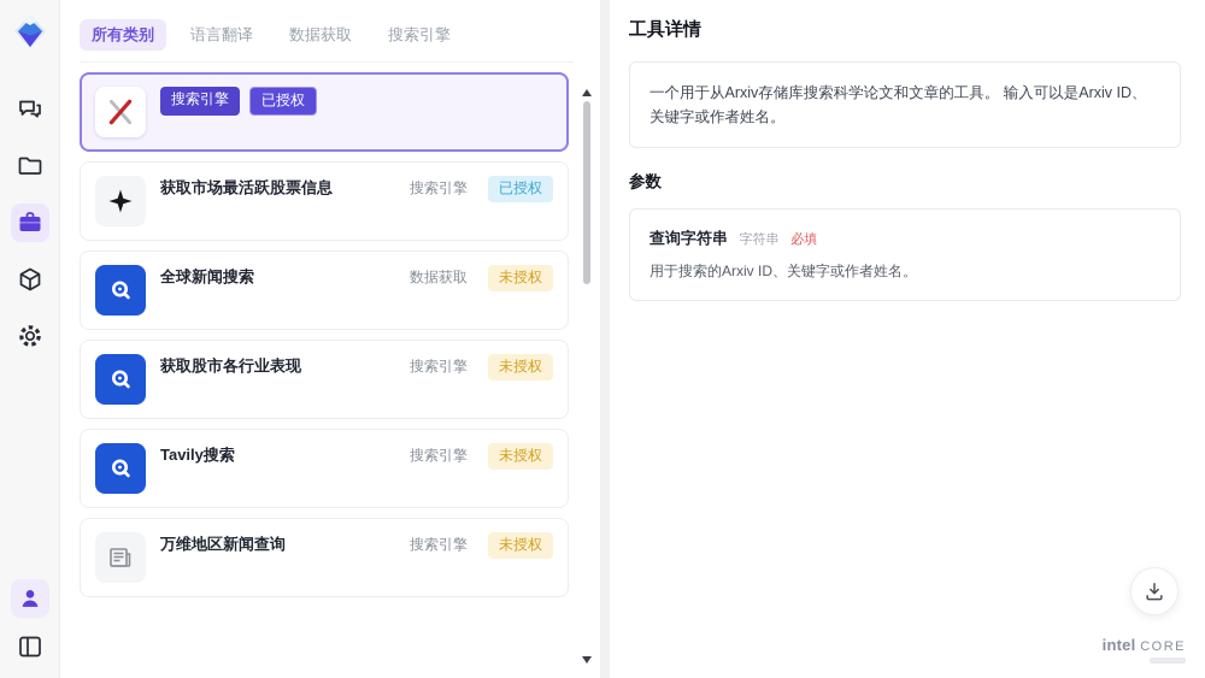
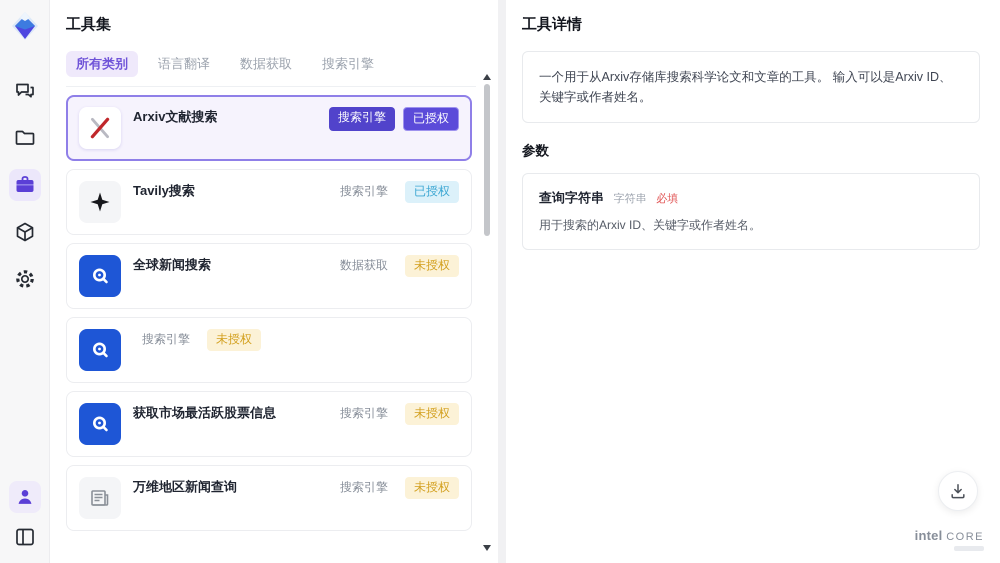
+ 工具集
  所有类别
  语言翻译
  数据获取
  搜索引擎
+ Arxiv文献搜索
  搜索引擎
  已授权
- 获取市场最活跃股票信息
+ Tavily搜索
  搜索引擎
  已授权
  全球新闻搜索
  数据获取
  未授权
- 获取股市各行业表现
  搜索引擎
  未授权
- Tavily搜索
+ 获取市场最活跃股票信息
  搜索引擎
  未授权
  万维地区新闻查询
  搜索引擎
  未授权
  工具详情
  一个用于从Arxiv存储库搜索科学论文和文章的工具。 输入可以是Arxiv ID、关键字或作者姓名。
  参数
  查询字符串 字符串 必填
  用于搜索的Arxiv ID、关键字或作者姓名。
  intel CORE
